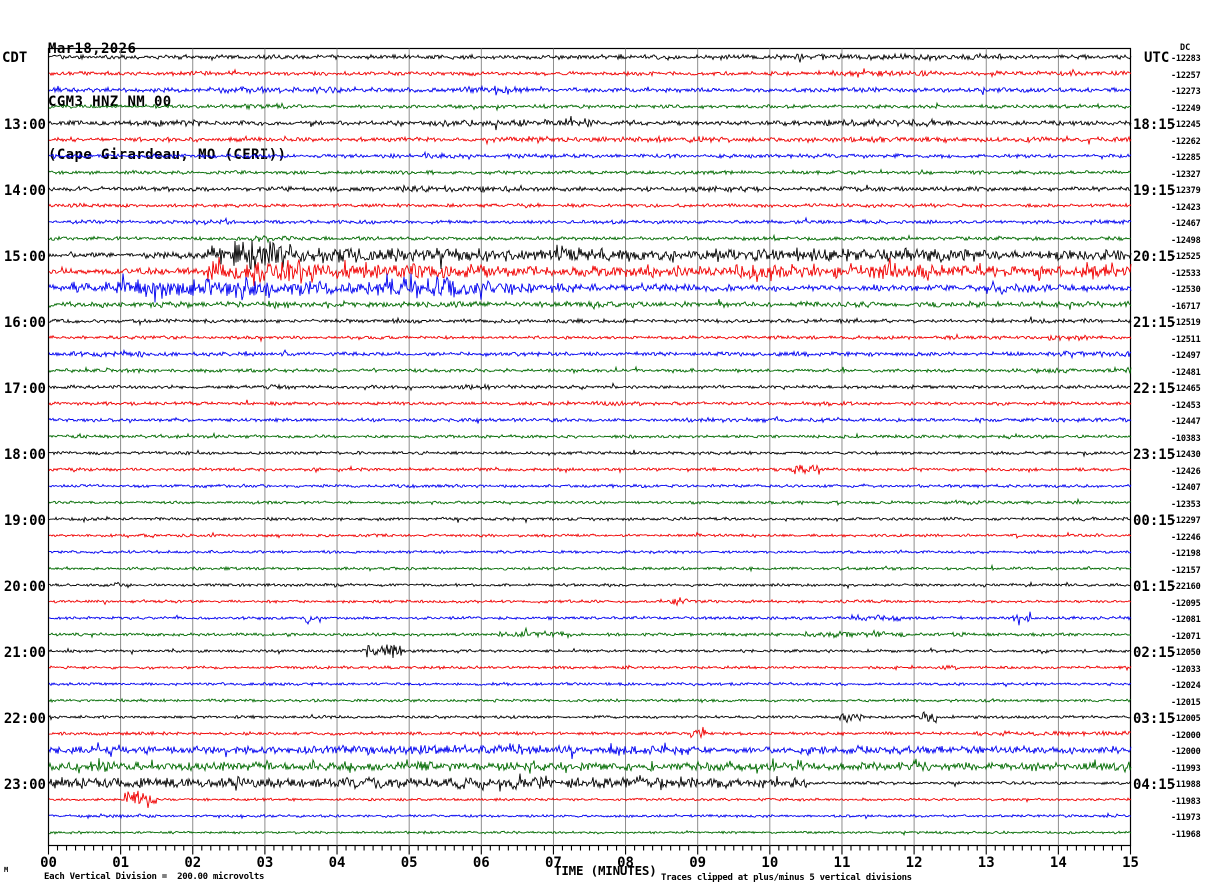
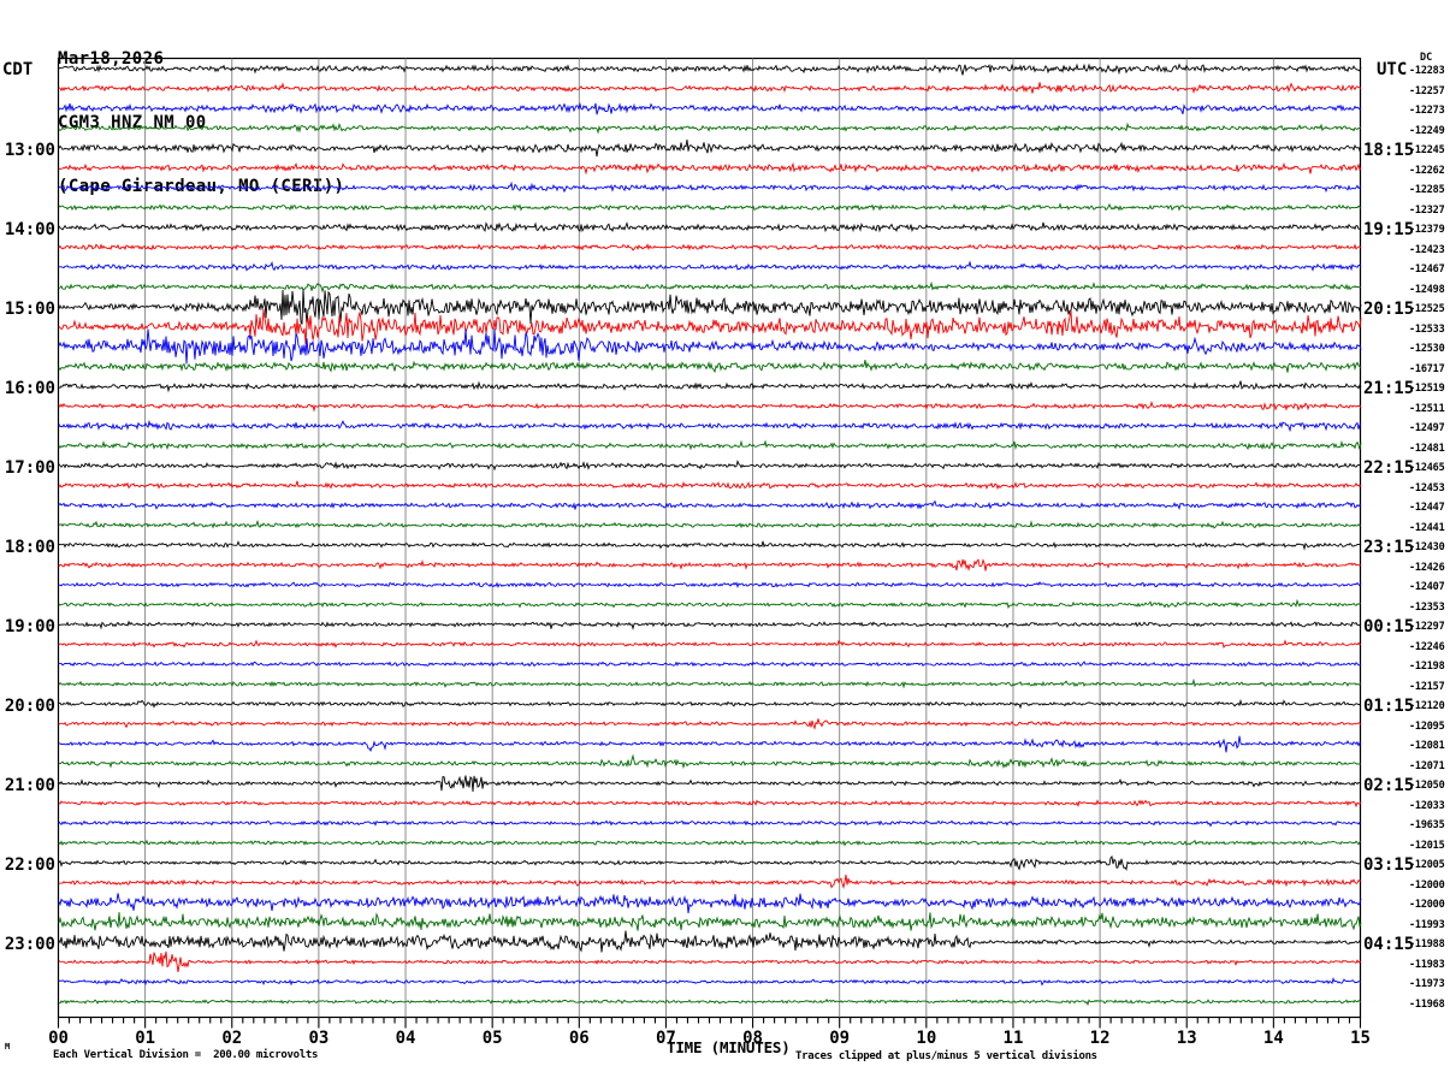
  CGM3 HNZ NM 00
  Cape Grardea,O (EI))
  CDT
  UTC
  DC
  -12283
  -12257
  -12273
  -12249
  13:00
  18:15
  -12245
  -12262
  -12285
  -12327
  14:00
  19:15
  -12379
  -12423
  -12467
  -12498
  15:00
  20:15
  -12525
  -12533
  -12530
  -16717
  16:00
  21:15
  -12519
  -12511
  -12497
  -12481
  17:00
  22:15
  -12465
  -12453
  -12447
- -10383
+ -12441
  18:00
  23:15
  -12430
  -12426
  -12407
  -12353
  19:00
  00:15
  -12297
  -12246
  -12198
  -12157
  20:00
  01:15
- -22160
+ -12120
  -12095
  -12081
  -12071
  21:00
  02:15
  -12050
  -12033
- -12024
+ -19635
  -12015
  22:00
  03:15
  -12005
  -12000
  -12000
  -11993
  23:00
  04:15
  -11988
  -11983
  -11973
  -11968
  00
  01
  02
  03
  04
  05
  06
  07
  08
  09
  10
  11
  12
  13
  14
  15
  TIME (MINUTES)
  Each Vertical Division = 200.00 microvolts
  Traces clipped at plus/minus 5 vertical divisions
  M
